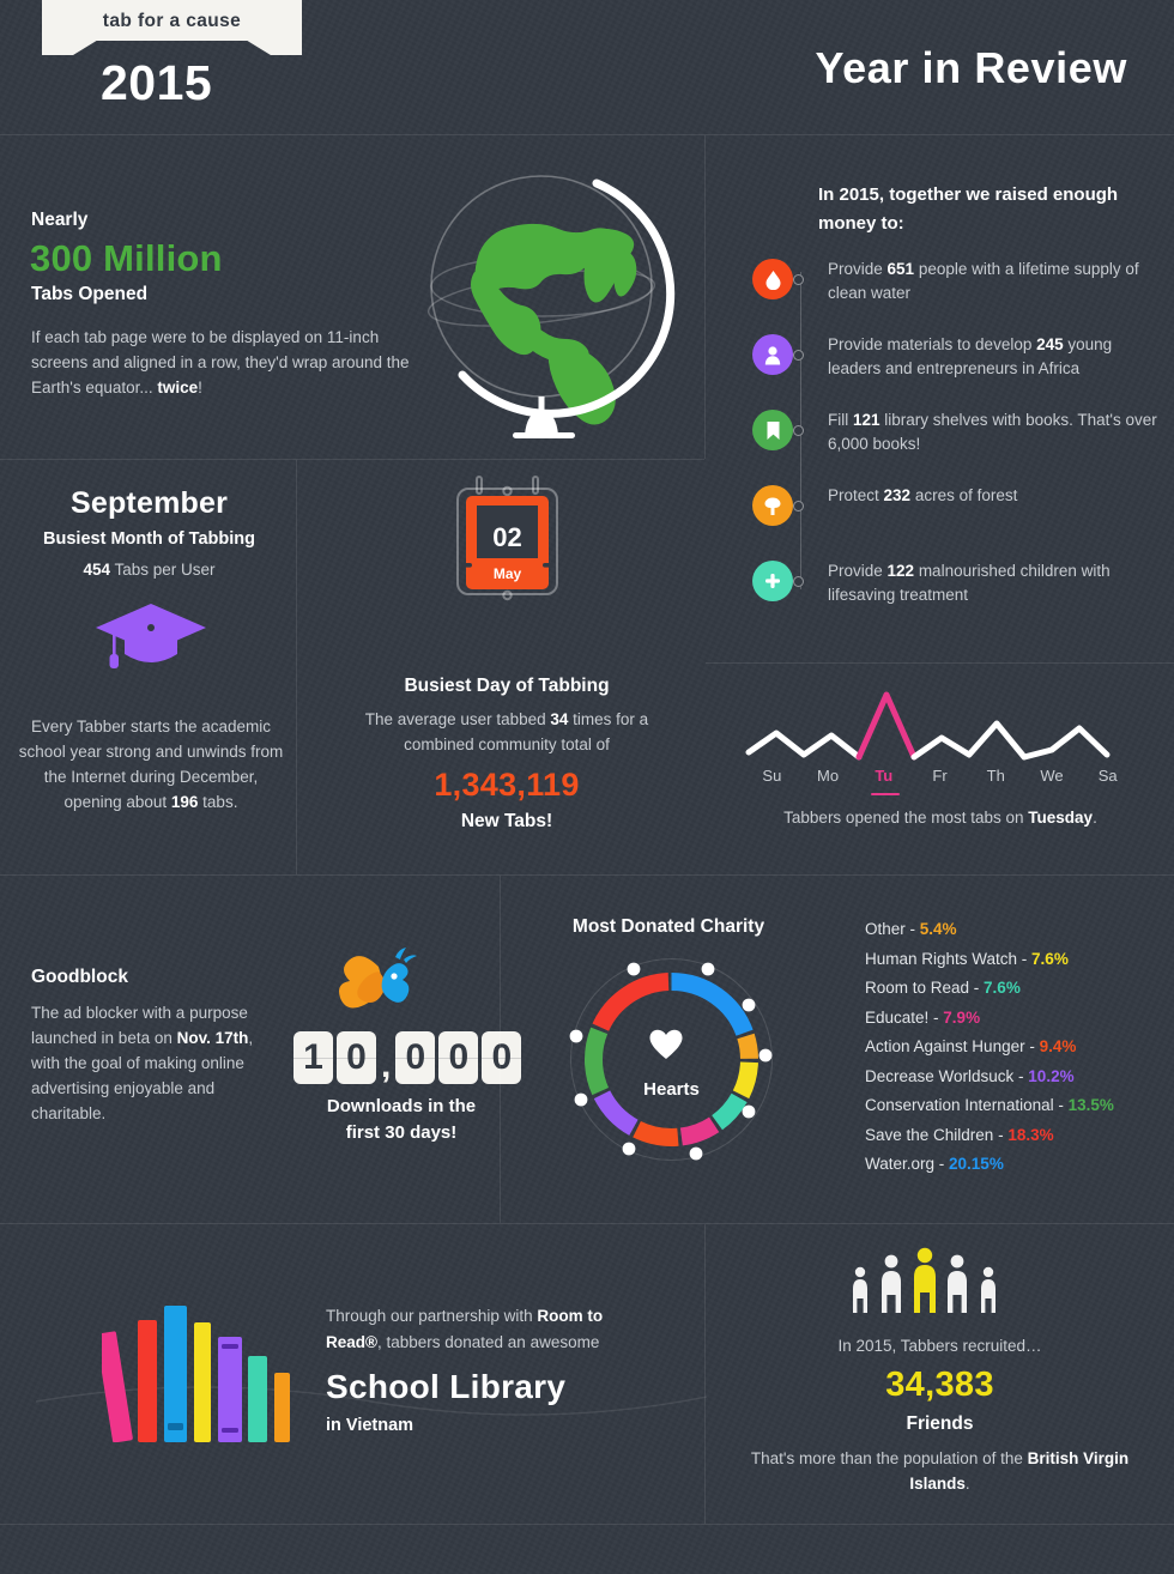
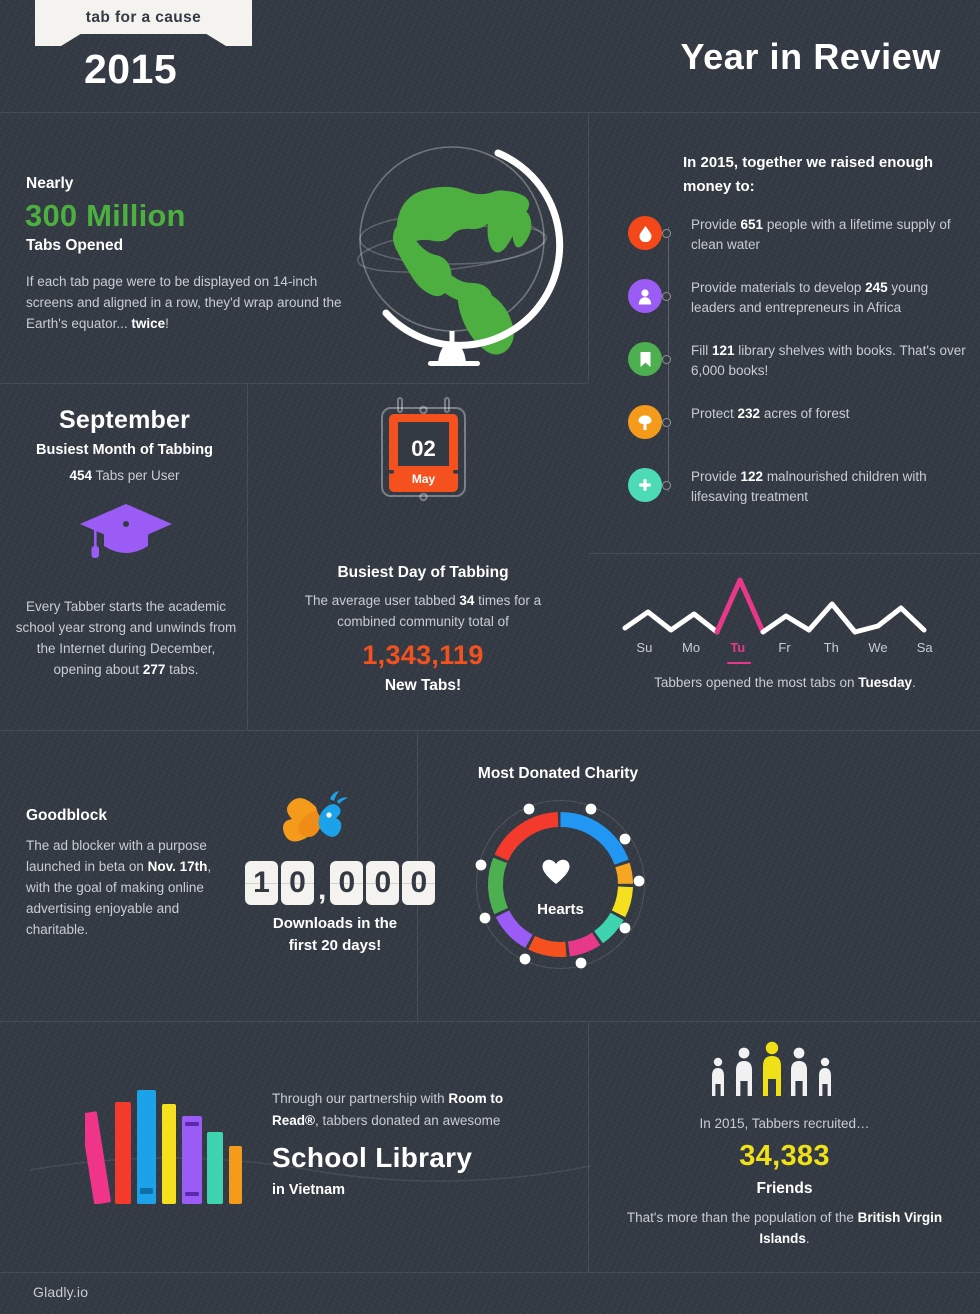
  tab for a cause
  2015
  Year in Review
  Nearly
  300 Million
  Tabs Opened
- If each tab page were to be displayed on 11-inch screens and aligned in a row, they'd wrap around the Earth's equator... twice!
+ If each tab page were to be displayed on 14-inch screens and aligned in a row, they'd wrap around the Earth's equator... twice!
  In 2015, together we raised enough money to:
  Provide 651 people with a lifetime supply of clean water
  Provide materials to develop 245 young leaders and entrepreneurs in Africa
  Fill 121 library shelves with books. That's over 6,000 books!
  Protect 232 acres of forest
  Provide 122 malnourished children with lifesaving treatment
  September
  Busiest Month of Tabbing
  454 Tabs per User
- Every Tabber starts the academic school year strong and unwinds from the Internet during December, opening about 196 tabs.
+ Every Tabber starts the academic school year strong and unwinds from the Internet during December, opening about 277 tabs.
  02
  May
  Busiest Day of Tabbing
  The average user tabbed 34 times for a combined community total of
  1,343,119
  New Tabs!
  Su
  Mo
  Tu
  Fr
  Th
  We
  Sa
  Tabbers opened the most tabs on Tuesday.
  Goodblock
  The ad blocker with a purpose launched in beta on Nov. 17th, with the goal of making online advertising enjoyable and charitable.
  1
  0
  ,
  0
  0
  0
  Downloads in the
- first 30 days!
+ first 20 days!
  Most Donated Charity
  Hearts
- Other - 5.4%
- Human Rights Watch - 7.6%
- Room to Read - 7.6%
- Educate! - 7.9%
- Action Against Hunger - 9.4%
- Decrease Worldsuck - 10.2%
- Conservation International - 13.5%
- Save the Children - 18.3%
- Water.org - 20.15%
  Through our partnership with Room to Read®, tabbers donated an awesome
  School Library
  in Vietnam
  In 2015, Tabbers recruited…
  34,383
  Friends
  That's more than the population of the British Virgin Islands.
+ Gladly.io
